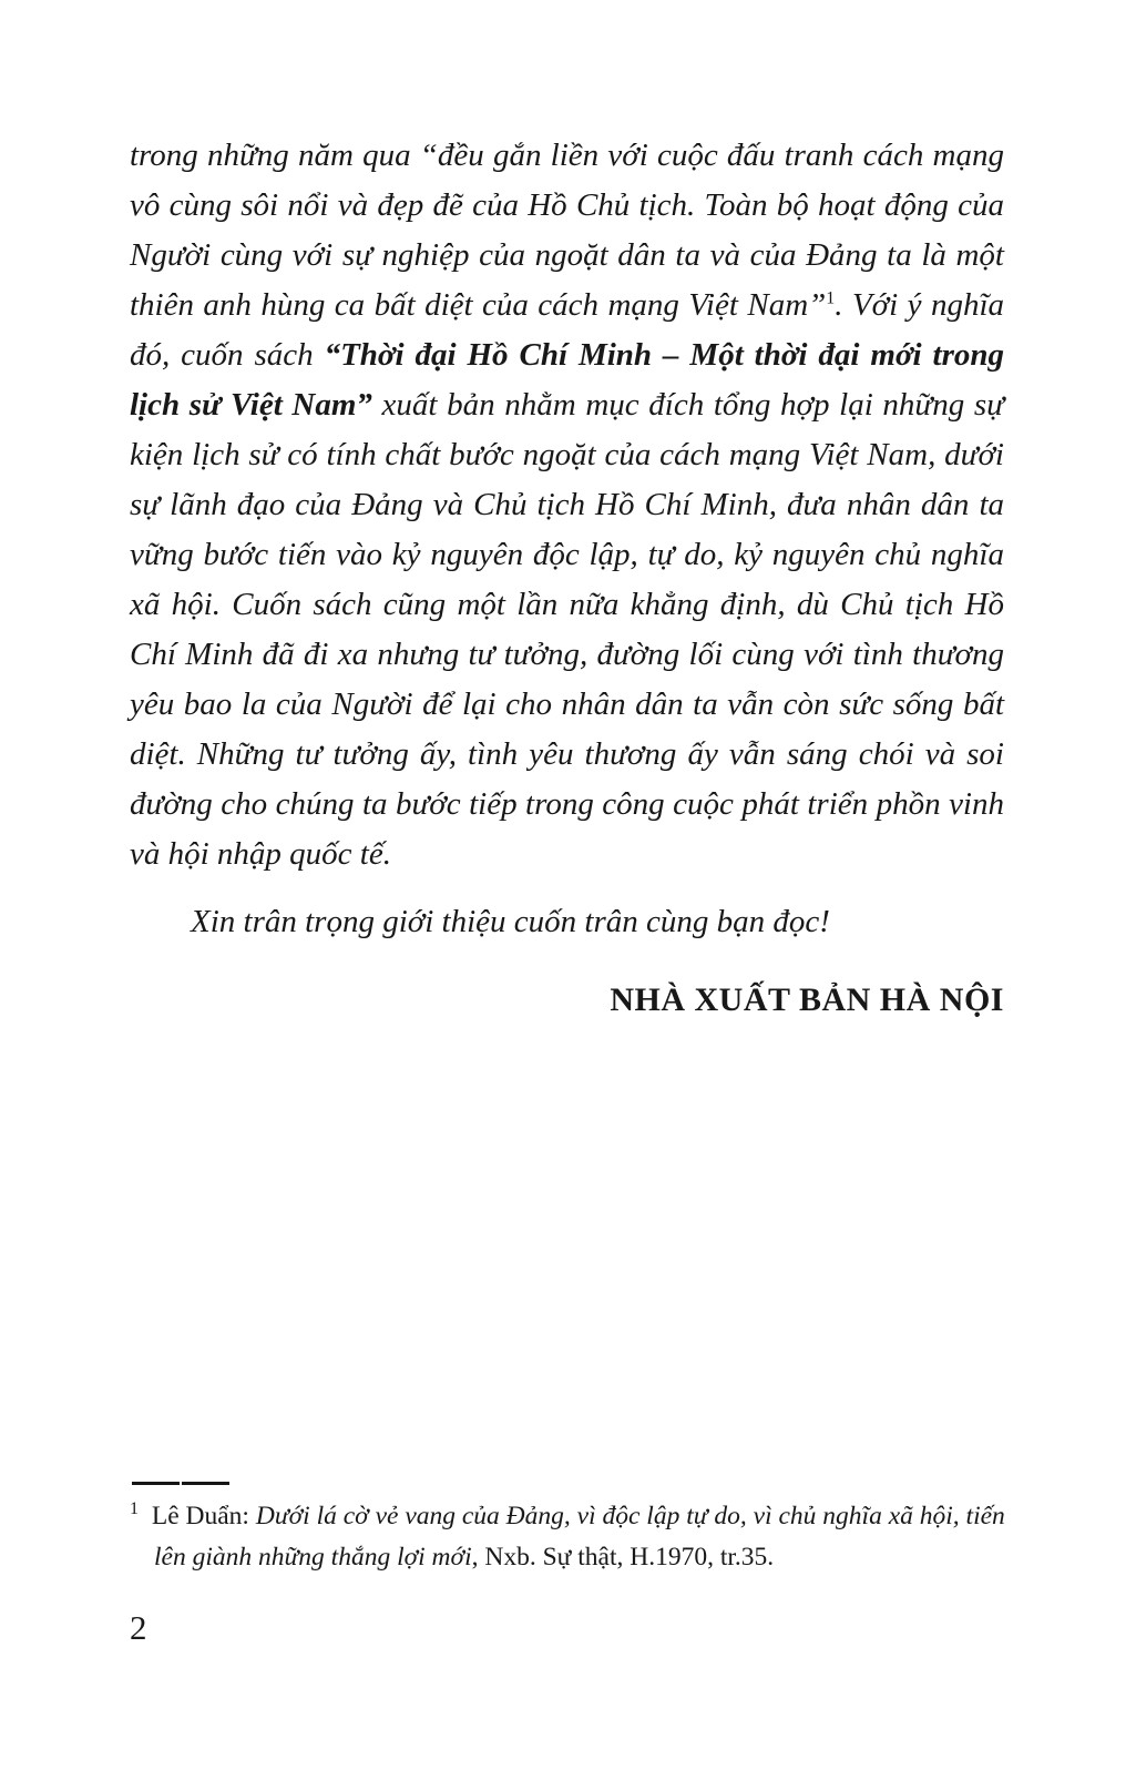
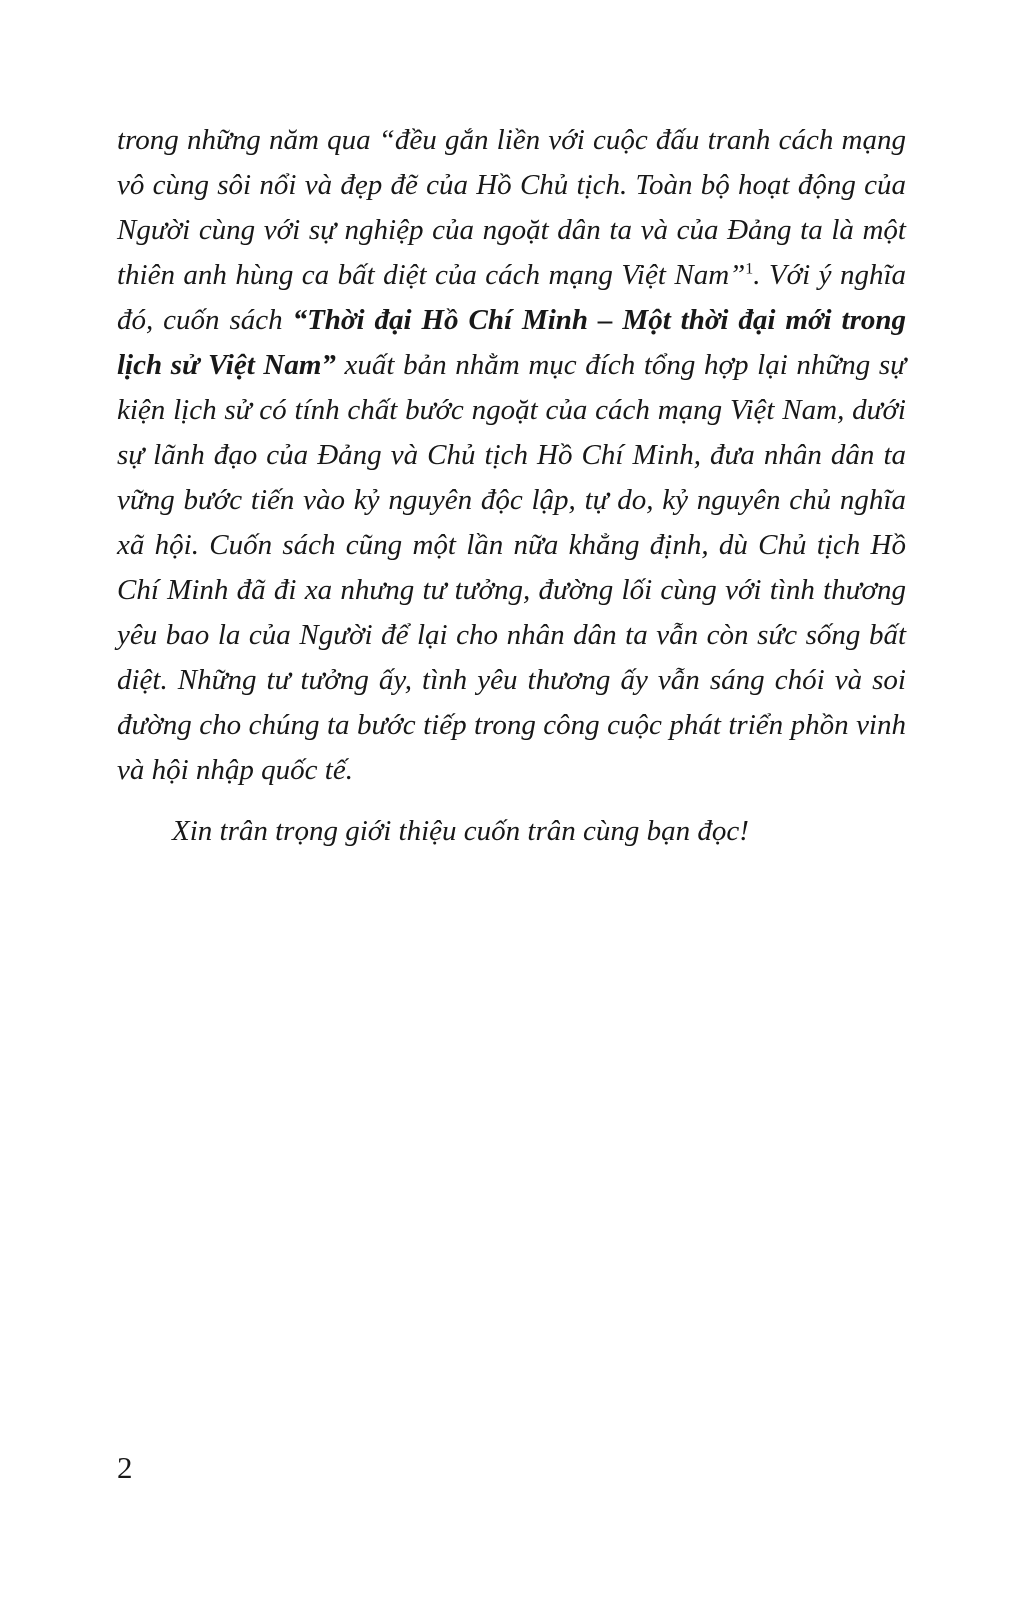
  trong những năm qua “đều gắn liền với cuộc đấu tranh cách mạng vô cùng sôi nổi và đẹp đẽ của Hồ Chủ tịch. Toàn bộ hoạt động của Người cùng với sự nghiệp của ngoặt dân ta và của Đảng ta là một thiên anh hùng ca bất diệt của cách mạng Việt Nam”1. Với ý nghĩa đó, cuốn sách “Thời đại Hồ Chí Minh – Một thời đại mới trong lịch sử Việt Nam” xuất bản nhằm mục đích tổng hợp lại những sự kiện lịch sử có tính chất bước ngoặt của cách mạng Việt Nam, dưới sự lãnh đạo của Đảng và Chủ tịch Hồ Chí Minh, đưa nhân dân ta vững bước tiến vào kỷ nguyên độc lập, tự do, kỷ nguyên chủ nghĩa xã hội. Cuốn sách cũng một lần nữa khẳng định, dù Chủ tịch Hồ Chí Minh đã đi xa nhưng tư tưởng, đường lối cùng với tình thương yêu bao la của Người để lại cho nhân dân ta vẫn còn sức sống bất diệt. Những tư tưởng ấy, tình yêu thương ấy vẫn sáng chói và soi đường cho chúng ta bước tiếp trong công cuộc phát triển phồn vinh và hội nhập quốc tế.
  Xin trân trọng giới thiệu cuốn trân cùng bạn đọc!
- NHÀ XUẤT BẢN HÀ NỘI
- 1 Lê Duẩn: Dưới lá cờ vẻ vang của Đảng, vì độc lập tự do, vì chủ nghĩa xã hội, tiến lên giành những thắng lợi mới, Nxb. Sự thật, H.1970, tr.35.
  2
